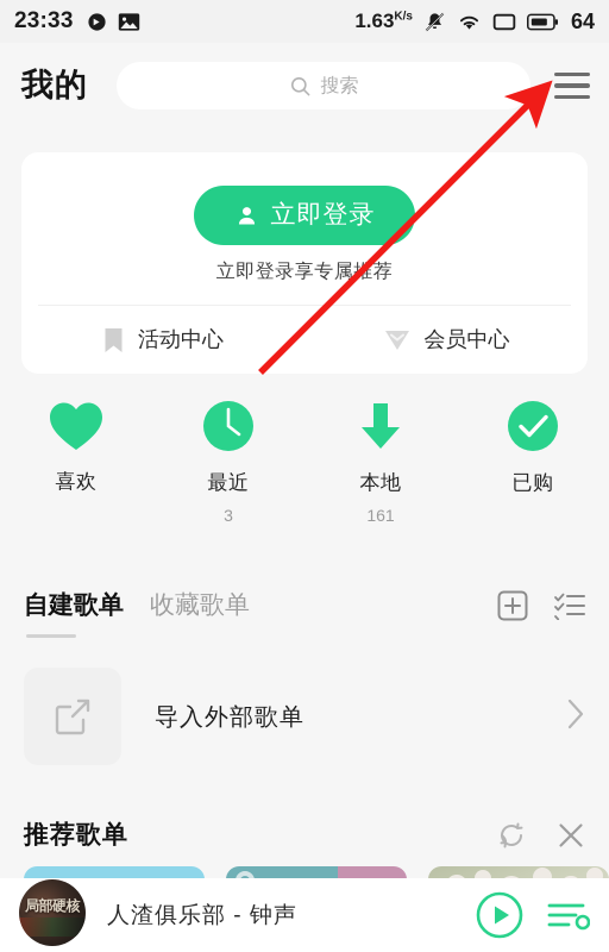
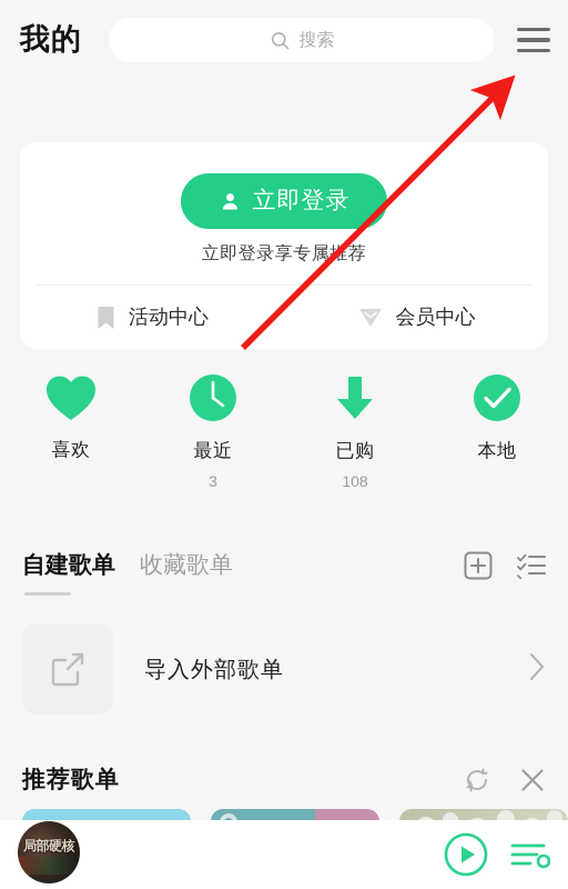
- 23:33
- 1.63K/s
- 64
  我的
  搜索
  立即登录
  立即登录享专属荐
  活动中心
  会员中心
  喜欢
  最近
  3
- 本地
+ 已购
- 161
+ 108
- 已购
+ 本地
  自建歌单
  收藏歌单
  导入外部歌单
  推荐歌单
  局部硬核
- 人渣俱乐部 - 钟声
